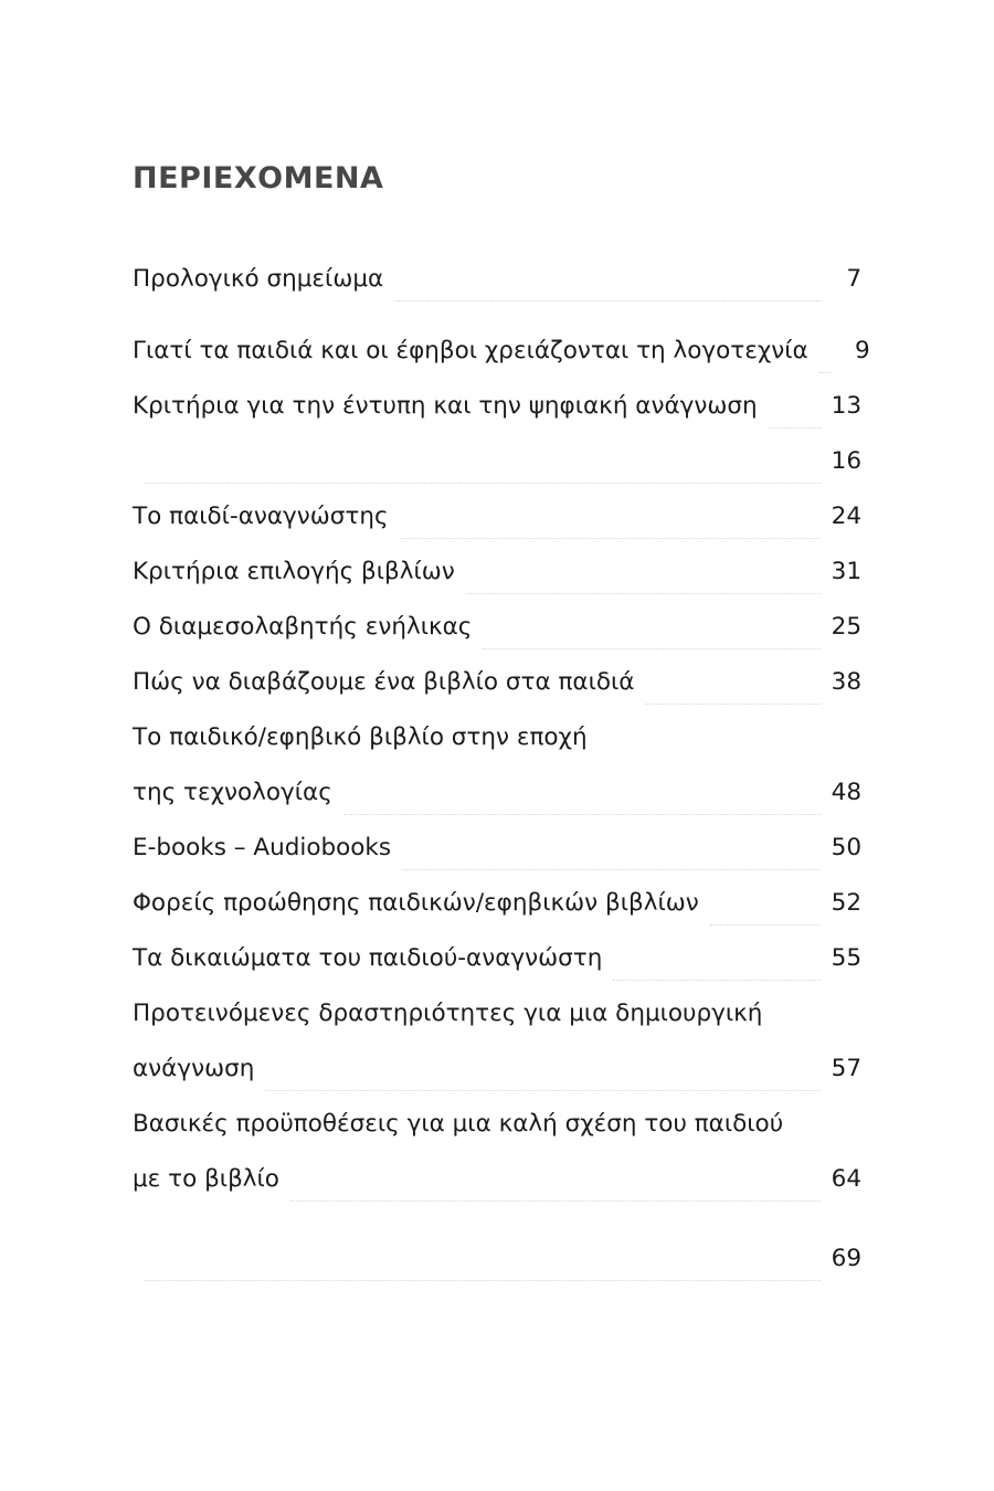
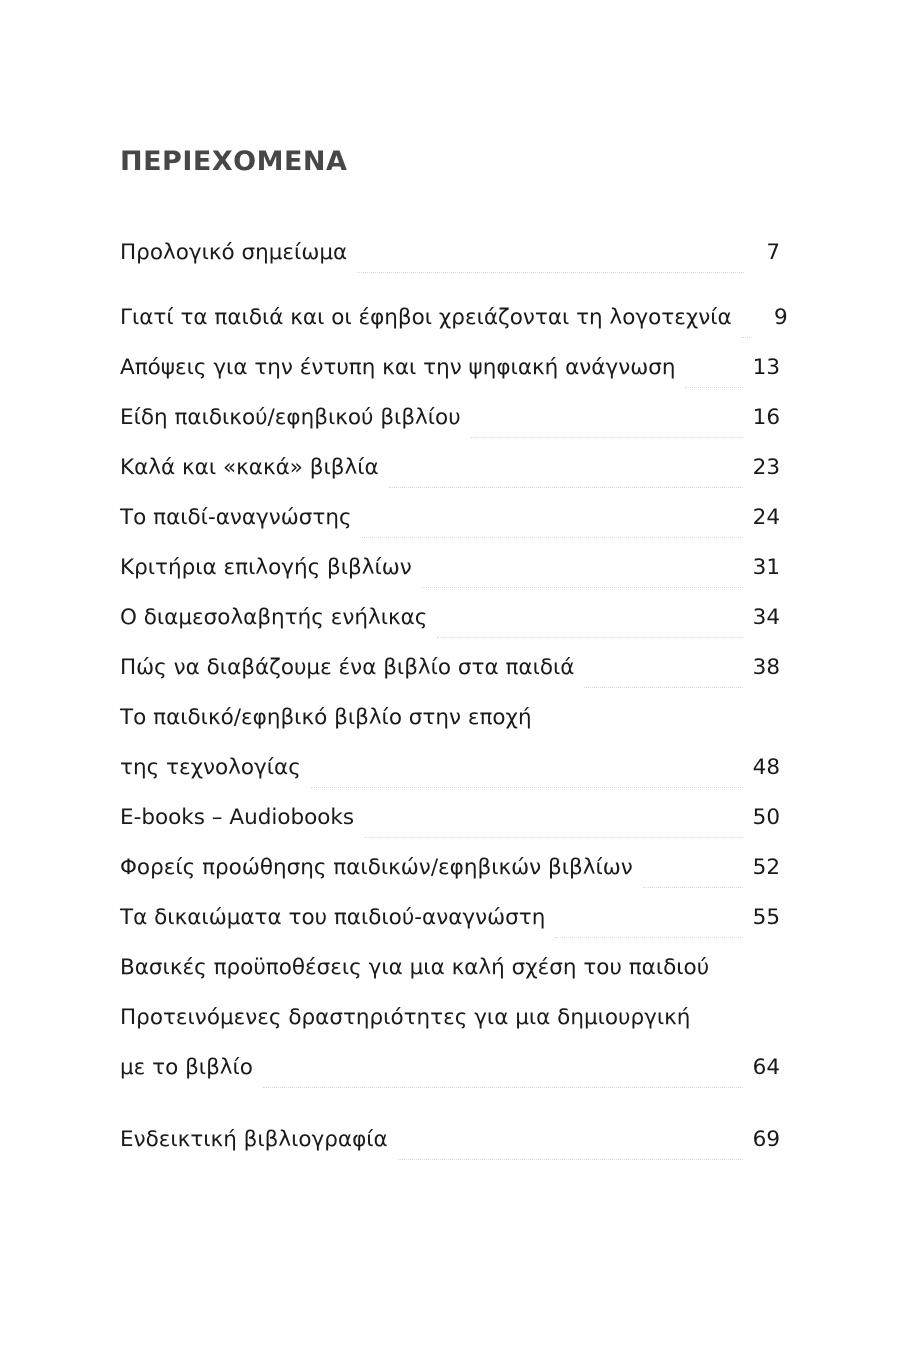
  ΠΕΡΙΕΧΟΜΕΝΑ
  Προλογικό σημείωμα
  7
  Γιατί τα παιδιά και οι έφηβοι χρειάζονται τη λογοτεχνία
  9
- Κριτήρια για την έντυπη και την ψηφιακή ανάγνωση
+ Απόψεις για την έντυπη και την ψηφιακή ανάγνωση
  13
+ Είδη παιδικού/εφηβικού βιβλίου
  16
+ Καλά και «κακά» βιβλία
+ 23
  Το παιδί-αναγνώστης
  24
  Κριτήρια επιλογής βιβλίων
  31
  Ο διαμεσολαβητής ενήλικας
- 25
+ 34
  Πώς να διαβάζουμε ένα βιβλίο στα παιδιά
  38
  Το παιδικό/εφηβικό βιβλίο στην εποχή
  της τεχνολογίας
  48
  E-books – Audiobooks
  50
  Φορείς προώθησης παιδικών/εφηβικών βιβλίων
  52
  Τα δικαιώματα του παιδιού-αναγνώστη
  55
- Προτεινόμενες δραστηριότητες για μια δημιουργική
+ Βασικές προϋποθέσεις για μια καλή σχέση του παιδιού
- ανάγνωση
- 57
- Βασικές προϋποθέσεις για μια καλή σχέση του παιδιού
+ Προτεινόμενες δραστηριότητες για μια δημιουργική
  με το βιβλίο
  64
+ Ενδεικτική βιβλιογραφία
  69
